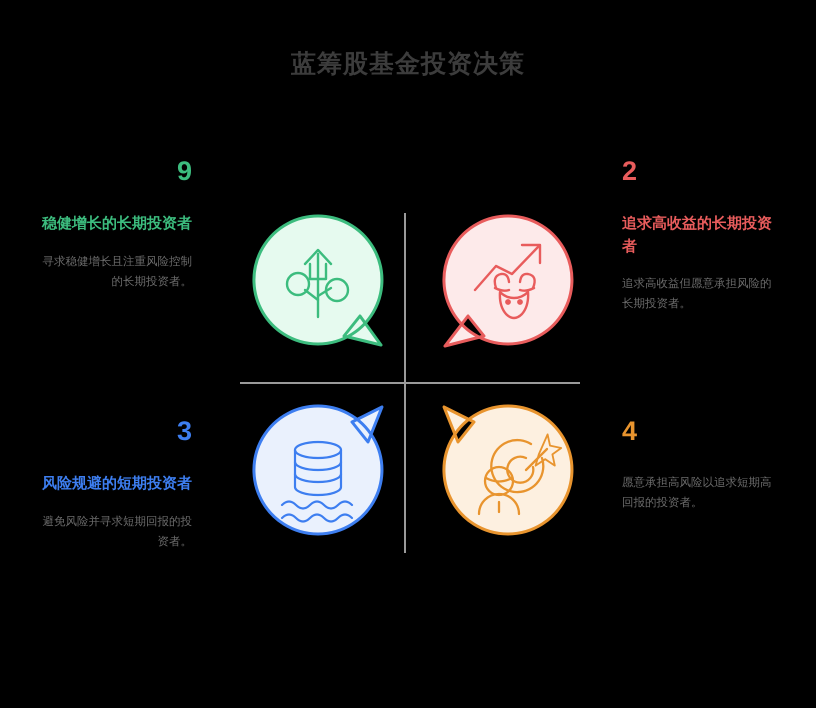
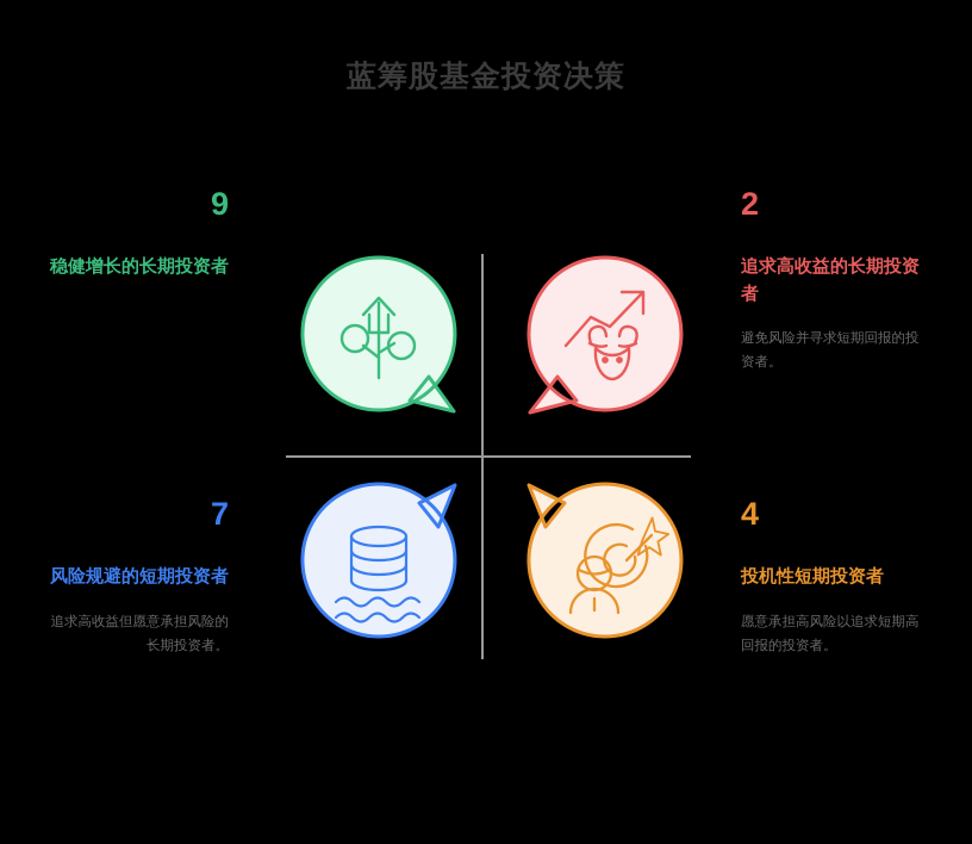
  蓝筹股基金投资决策
  9
  稳健增长的长期投资者
- 寻求稳健增长且注重风险控制的长期投资者。
  2
  追求高收益的长期投资者
- 追求高收益但愿意承担风险的长期投资者。
+ 避免风险并寻求短期回报的投资者。
- 3
+ 7
  风险规避的短期投资者
- 避免风险并寻求短期回报的投资者。
+ 追求高收益但愿意承担风险的长期投资者。
  4
+ 投机性短期投资者
  愿意承担高风险以追求短期高回报的投资者。
